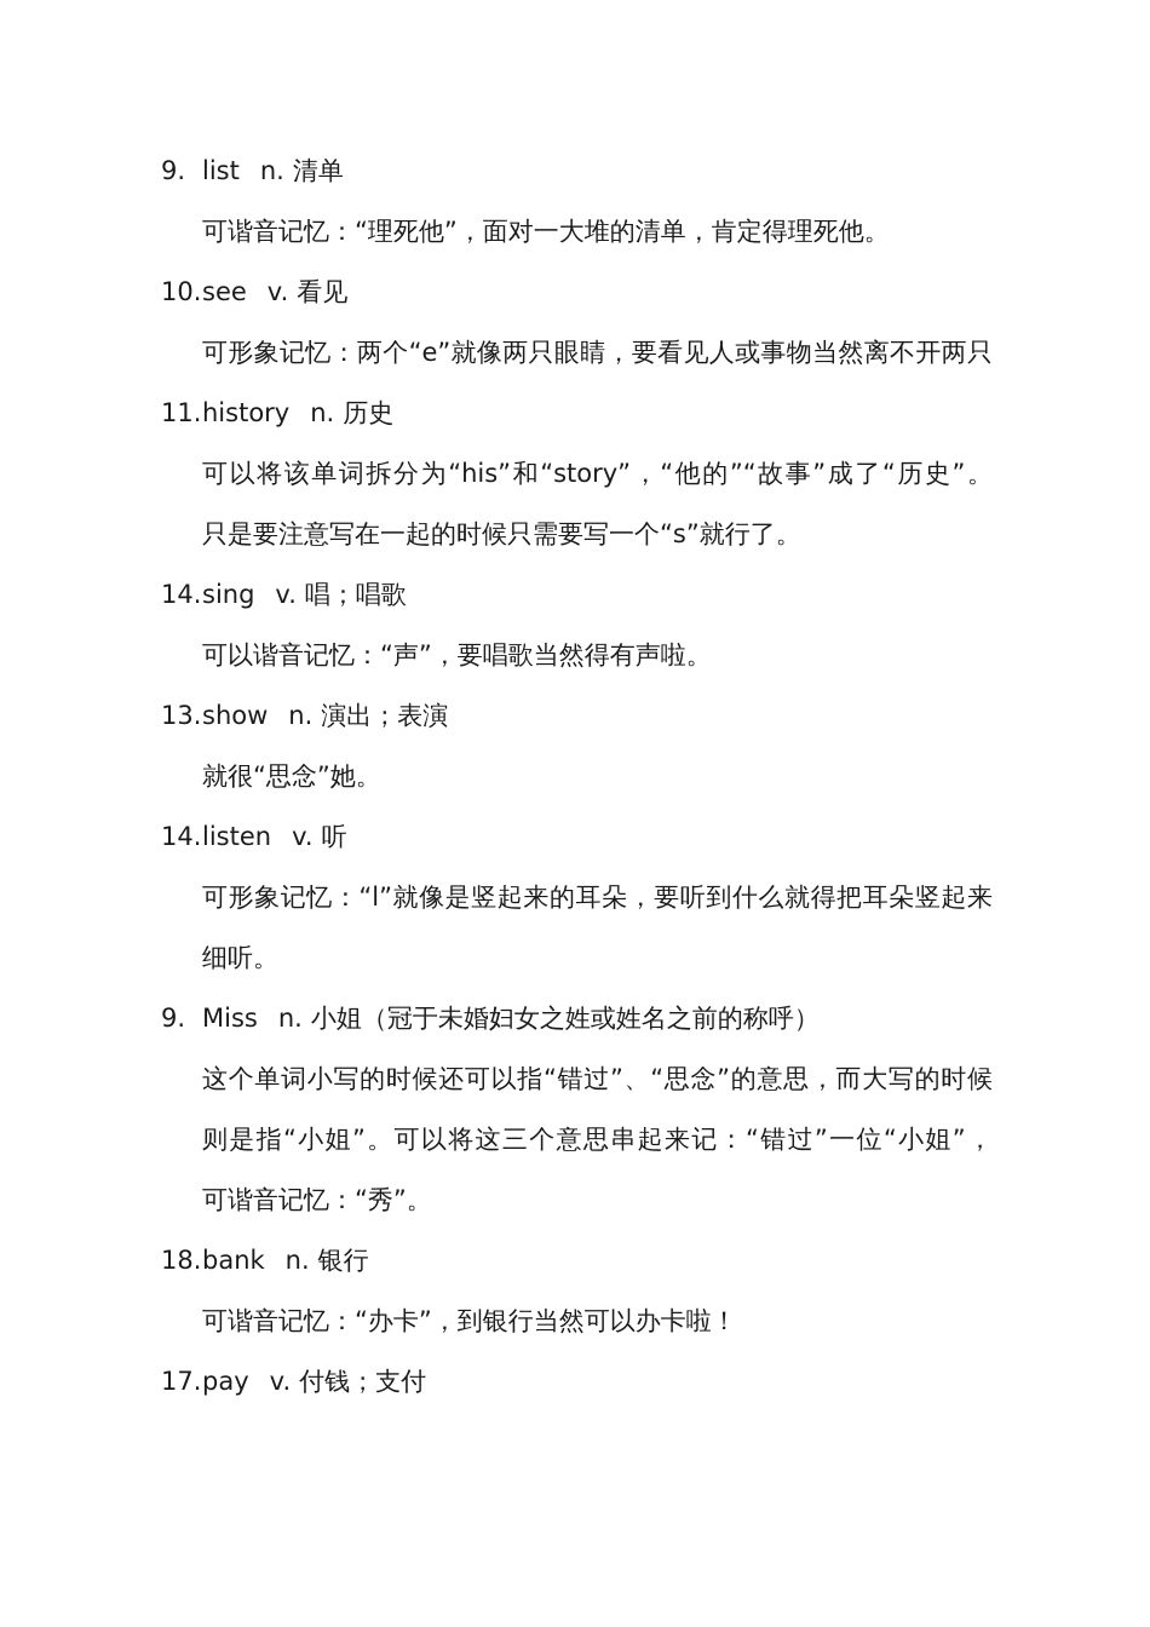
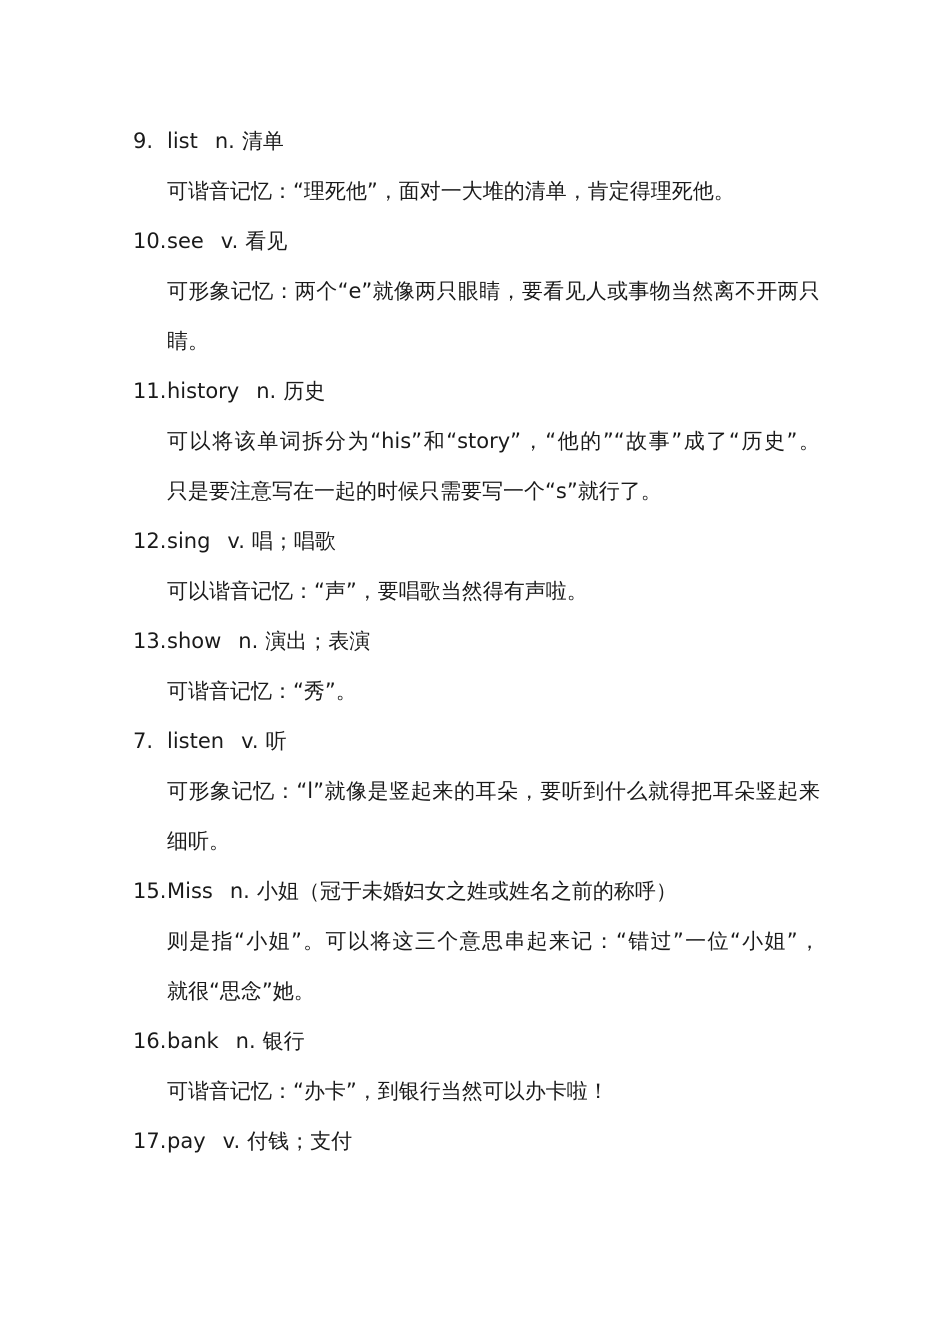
  9. list n. 清单
  可谐音记忆：“理死他”，面对一大堆的清单，肯定得理死他。
  10.see v. 看见
  可形象记忆：两个“e”就像两只眼睛，要看见人或事物当然离不开两只
+ 睛。
  11.history n. 历史
  可以将该单词拆分为“his”和“story”，“他的”“故事”成了“历史”。
  只是要注意写在一起的时候只需要写一个“s”就行了。
- 14.sing v. 唱；唱歌
+ 12.sing v. 唱；唱歌
  可以谐音记忆：“声”，要唱歌当然得有声啦。
  13.show n. 演出；表演
- 就很“思念”她。
+ 可谐音记忆：“秀”。
- 14.listen v. 听
+ 7. listen v. 听
  可形象记忆：“l”就像是竖起来的耳朵，要听到什么就得把耳朵竖起来
  细听。
- 9. Miss n. 小姐（冠于未婚妇女之姓或姓名之前的称呼）
+ 15.Miss n. 小姐（冠于未婚妇女之姓或姓名之前的称呼）
- 这个单词小写的时候还可以指“错过”、“思念”的意思，而大写的时候
  则是指“小姐”。可以将这三个意思串起来记：“错过”一位“小姐”，
- 可谐音记忆：“秀”。
+ 就很“思念”她。
- 18.bank n. 银行
+ 16.bank n. 银行
  可谐音记忆：“办卡”，到银行当然可以办卡啦！
  17.pay v. 付钱；支付
